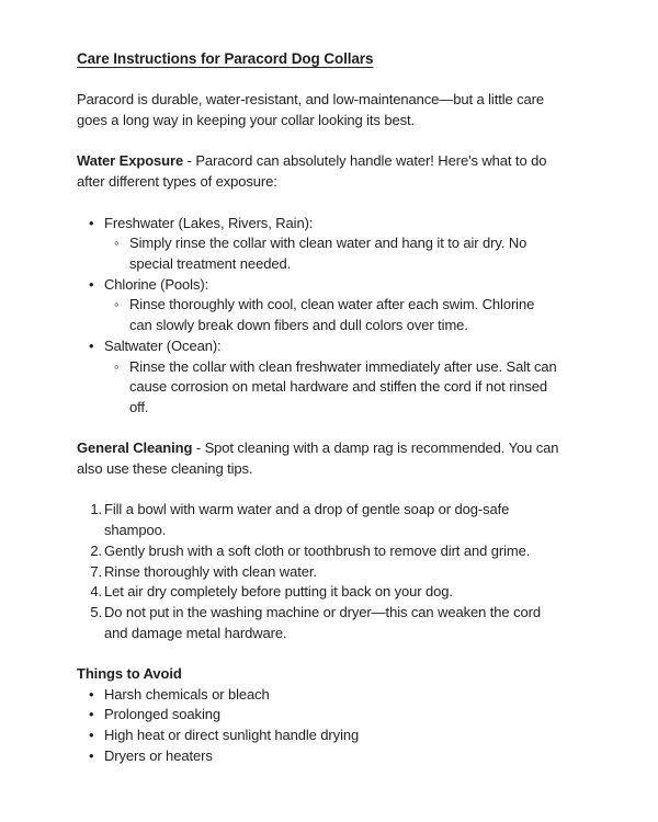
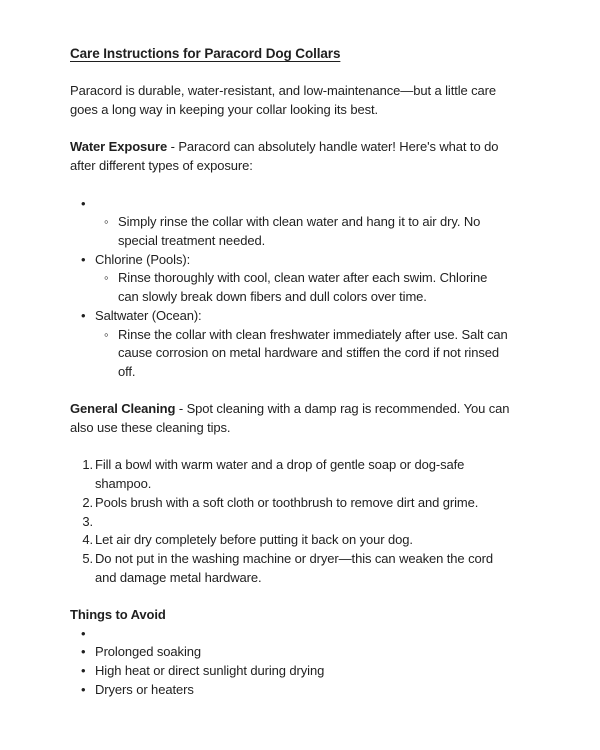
  Care Instructions for Paracord Dog Collars
  Paracord is durable, water-resistant, and low-maintenance—but a little care
  goes a long way in keeping your collar looking its best.
  Water Exposure - Paracord can absolutely handle water! Here's what to do
  after different types of exposure:
  •
- Freshwater (Lakes, Rivers, Rain):
  ◦
  Simply rinse the collar with clean water and hang it to air dry. No
  special treatment needed.
  •
  Chlorine (Pools):
  ◦
  Rinse thoroughly with cool, clean water after each swim. Chlorine
  can slowly break down fibers and dull colors over time.
  •
  Saltwater (Ocean):
  ◦
  Rinse the collar with clean freshwater immediately after use. Salt can
  cause corrosion on metal hardware and stiffen the cord if not rinsed
  off.
  General Cleaning - Spot cleaning with a damp rag is recommended. You can
  also use these cleaning tips.
  1.
  Fill a bowl with warm water and a drop of gentle soap or dog-safe
  shampoo.
  2.
- Gently brush with a soft cloth or toothbrush to remove dirt and grime.
+ Pools brush with a soft cloth or toothbrush to remove dirt and grime.
- 7.
+ 3.
- Rinse thoroughly with clean water.
  4.
  Let air dry completely before putting it back on your dog.
  5.
  Do not put in the washing machine or dryer—this can weaken the cord
  and damage metal hardware.
  Things to Avoid
  •
- Harsh chemicals or bleach
  •
  Prolonged soaking
  •
- High heat or direct sunlight handle drying
+ High heat or direct sunlight during drying
  •
  Dryers or heaters
